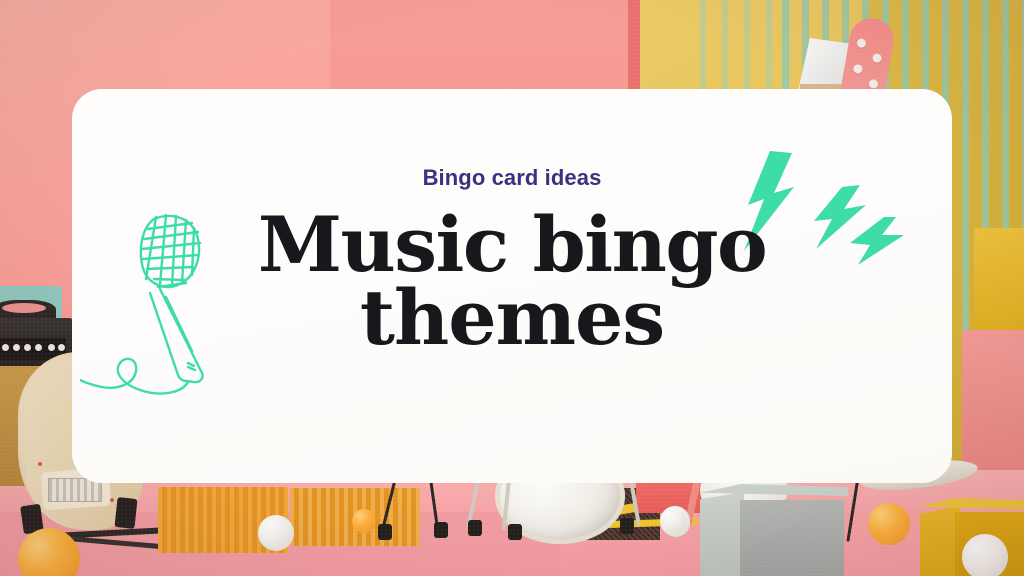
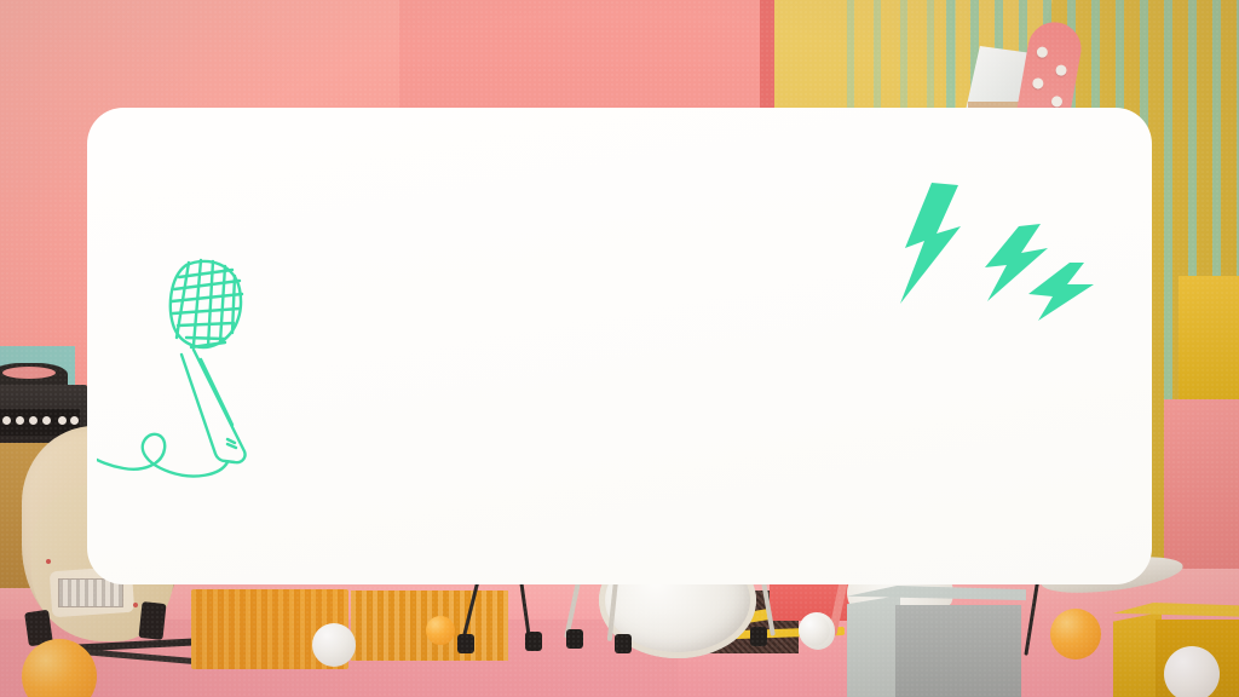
- Bingo card ideas
- Music bingo
- themes
